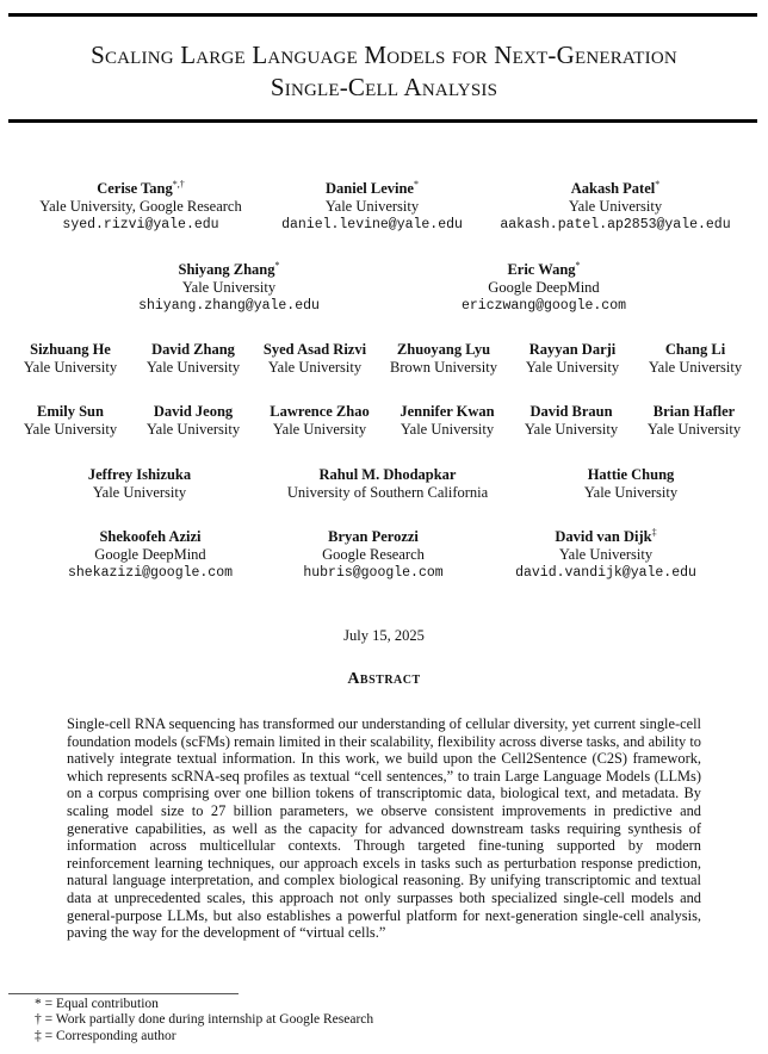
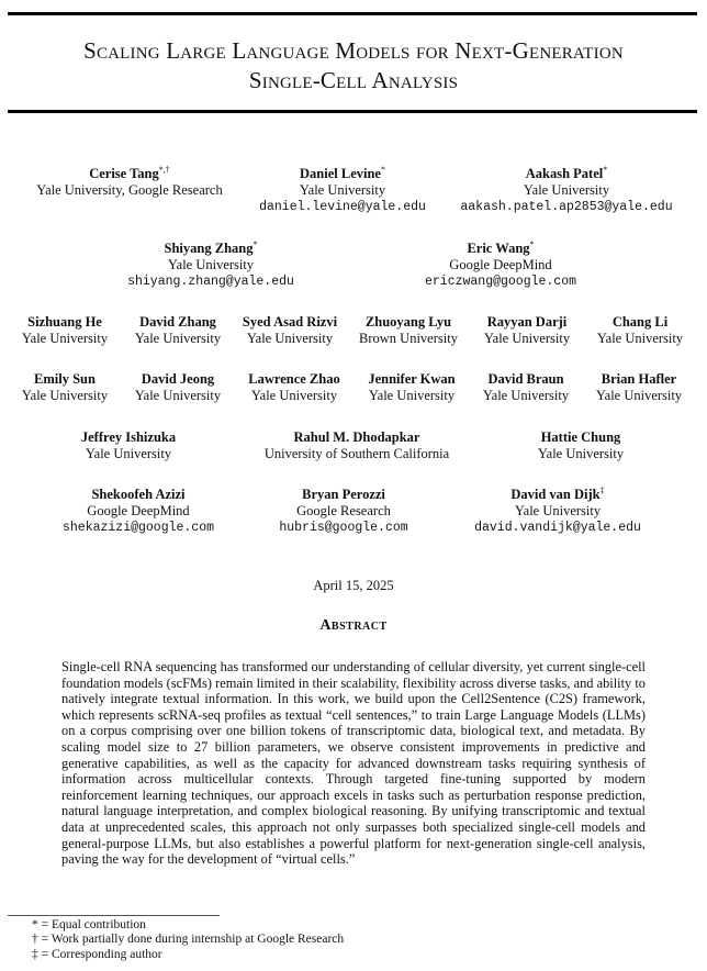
  Scaling Large Language Models for Next-Generation
  Single-Cell Analysis
  Cerise Tang*,†
  Yale University, Google Research
- syed.rizvi@yale.edu
  Daniel Levine*
  Yale University
  daniel.levine@yale.edu
  Aakash Patel*
  Yale University
  aakash.patel.ap2853@yale.edu
  Shiyang Zhang*
  Yale University
  shiyang.zhang@yale.edu
  Eric Wang*
  Google DeepMind
  ericzwang@google.com
  Sizhuang He
  Yale University
  David Zhang
  Yale University
  Syed Asad Rizvi
  Yale University
  Zhuoyang Lyu
  Brown University
  Rayyan Darji
  Yale University
  Chang Li
  Yale University
  Emily Sun
  Yale University
  David Jeong
  Yale University
  Lawrence Zhao
  Yale University
  Jennifer Kwan
  Yale University
  David Braun
  Yale University
  Brian Hafler
  Yale University
  Jeffrey Ishizuka
  Yale University
  Rahul M. Dhodapkar
  University of Southern California
  Hattie Chung
  Yale University
  Shekoofeh Azizi
  Google DeepMind
  shekazizi@google.com
  Bryan Perozzi
  Google Research
  hubris@google.com
  David van Dijk‡
  Yale University
  david.vandijk@yale.edu
- July 15, 2025
+ April 15, 2025
  Abstract
  Single-cell RNA sequencing has transformed our understanding of cellular diversity, yet current single-cell foundation models (scFMs) remain limited in their scalability, flexibility across diverse tasks, and ability to natively integrate textual information. In this work, we build upon the Cell2Sentence (C2S) framework, which represents scRNA-seq profiles as textual “cell sentences,” to train Large Language Models (LLMs) on a corpus comprising over one billion tokens of transcriptomic data, biological text, and metadata. By scaling model size to 27 billion parameters, we observe consistent improvements in predictive and generative capabilities, as well as the capacity for advanced downstream tasks requiring synthesis of information across multicellular contexts. Through targeted fine-tuning supported by modern reinforcement learning techniques, our approach excels in tasks such as perturbation response prediction, natural language interpretation, and complex biological reasoning. By unifying transcriptomic and textual data at unprecedented scales, this approach not only surpasses both specialized single-cell models and general-purpose LLMs, but also establishes a powerful platform for next-generation single-cell analysis, paving the way for the development of “virtual cells.”
  * = Equal contribution
  † = Work partially done during internship at Google Research
  ‡ = Corresponding author
